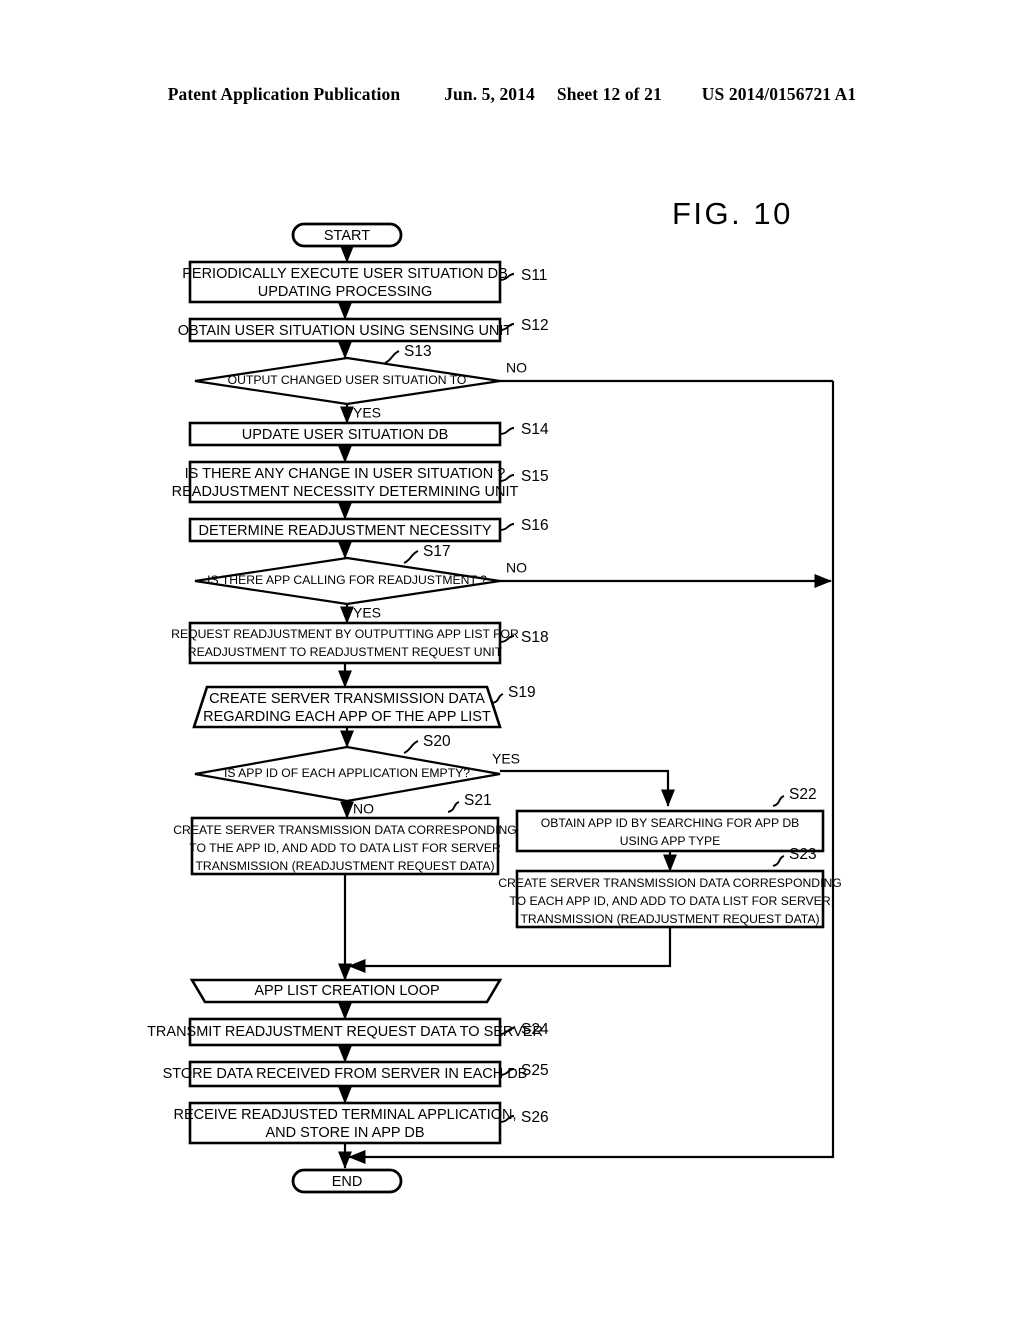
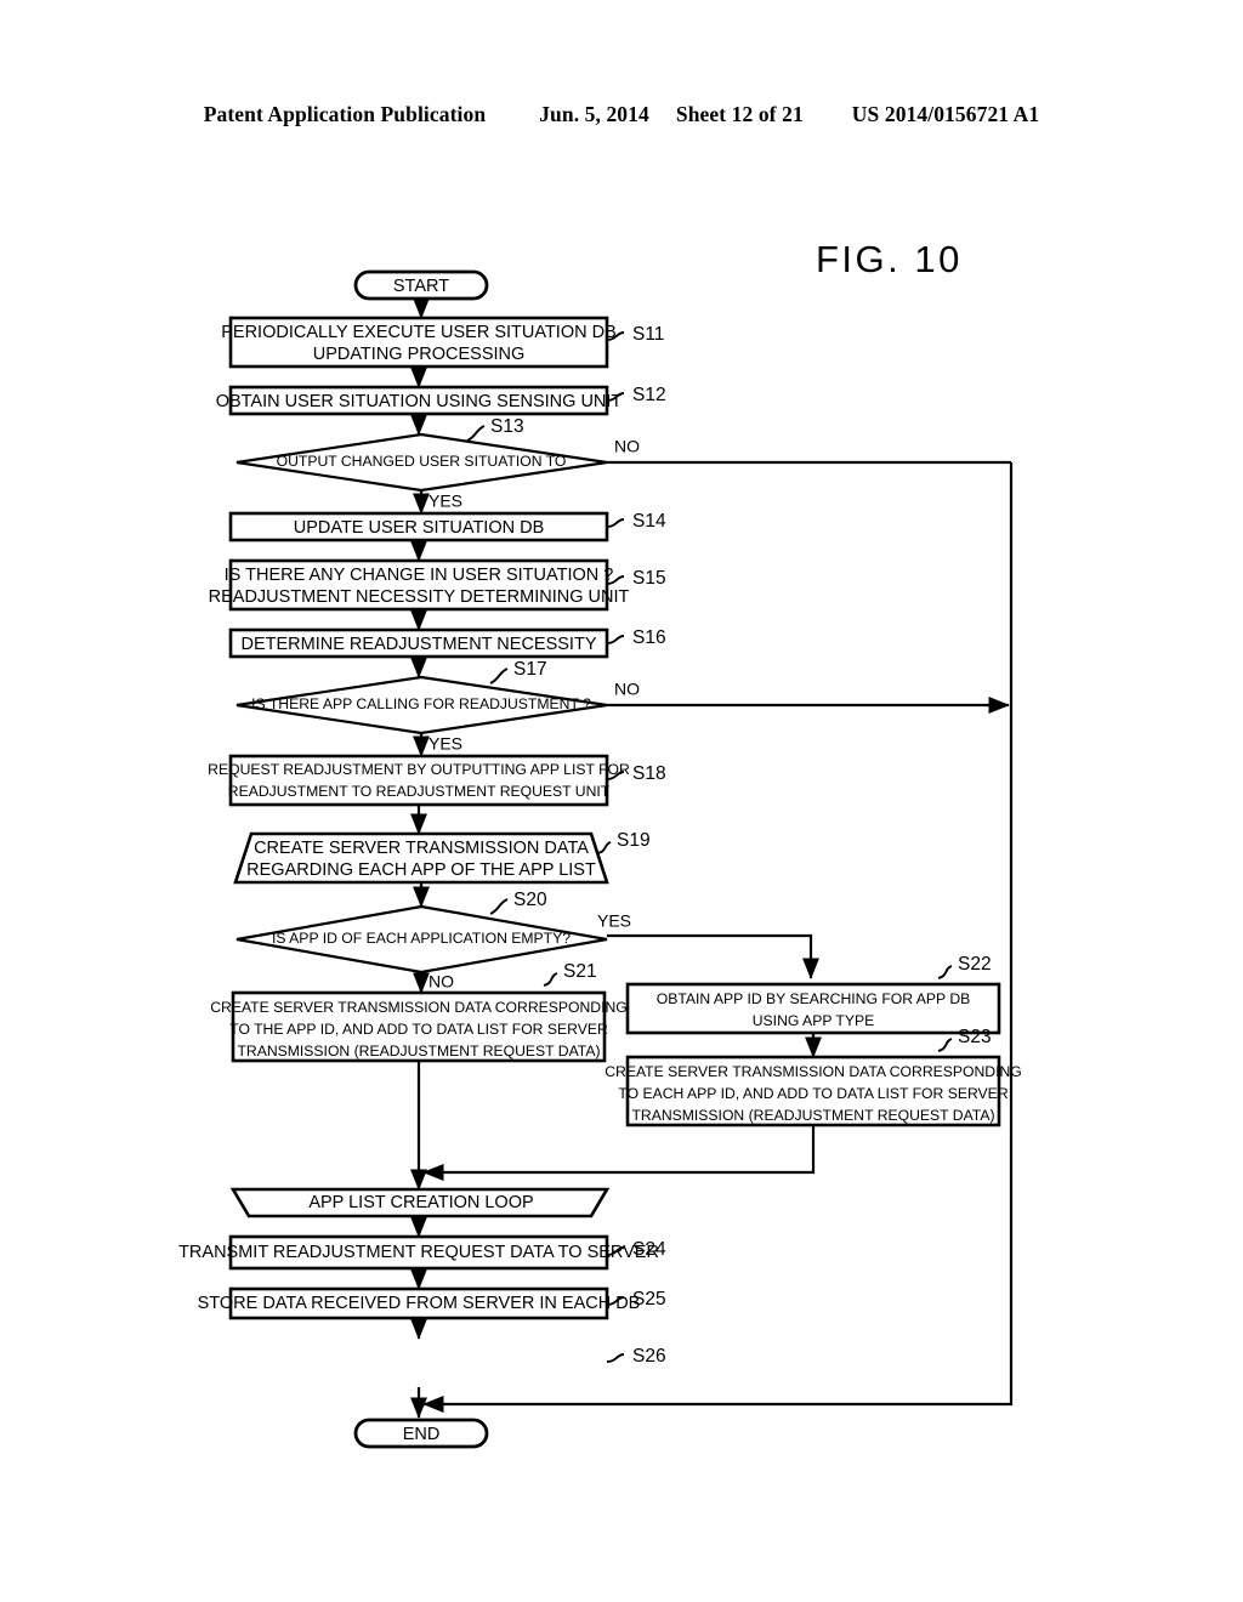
  Patent Application Publication
  Jun. 5, 2014
  Sheet 12 of 21
  US 2014/0156721 A1
  FIG. 10
  START
  PERIODICALLY EXECUTE USER SITUATION DB
  UPDATING PROCESSING
  S11
  OBTAIN USER SITUATION USING SENSING UNT
  S12
  OUTPUT CHANGED USER SITUATION TO
  S13
  NO
  YES
  UPDATE USER SITUATION DB
  S14
  IS THERE ANY CHANGE IN USER SITUATION ?
  READJUSTMENT NECESSITY DETERMINING UNIT
  S15
  DETERMINE READJUSTMENT NECESSITY
  S16
  IS THERE APP CALLING FOR READJUSTMENT ?
  S17
  NO
  YES
  REQUEST READJUSTMENT BY OUTPUTTING APP LIST FOR
  READJUSTMENT TO READJUSTMENT REQUEST UNIT
  S18
  CREATE SERVER TRANSMISSION DATA
  REGARDING EACH APP OF THE APP LIST
  S19
  IS APP ID OF EACH APPLICATION EMPTY?
  S20
  YES
  NO
  CREATE SERVER TRANSMISSION DATA CORRESPONDING
  TO THE APP ID, AND ADD TO DATA LIST FOR SERVER
  TRANSMISSION (READJUSTMENT REQUEST DATA)
  S21
  OBTAIN APP ID BY SEARCHING FOR APP DB
  USING APP TYPE
  S22
  CREATE SERVER TRANSMISSION DATA CORRESPONDING
  TO EACH APP ID, AND ADD TO DATA LIST FOR SERVER
  TRANSMISSION (READJUSTMENT REQUEST DATA)
  S23
  APP LIST CREATION LOOP
  TRANSMIT READJUSTMENT REQUEST DATA TO SEVER
  S24
  STORE DATA RECEIVED FROM SERVER IN EACH DB
  S25
- RECEIVE READJUSTED TERMINAL APPLICATION,
- AND STORE IN APP DB
  S26
  END
